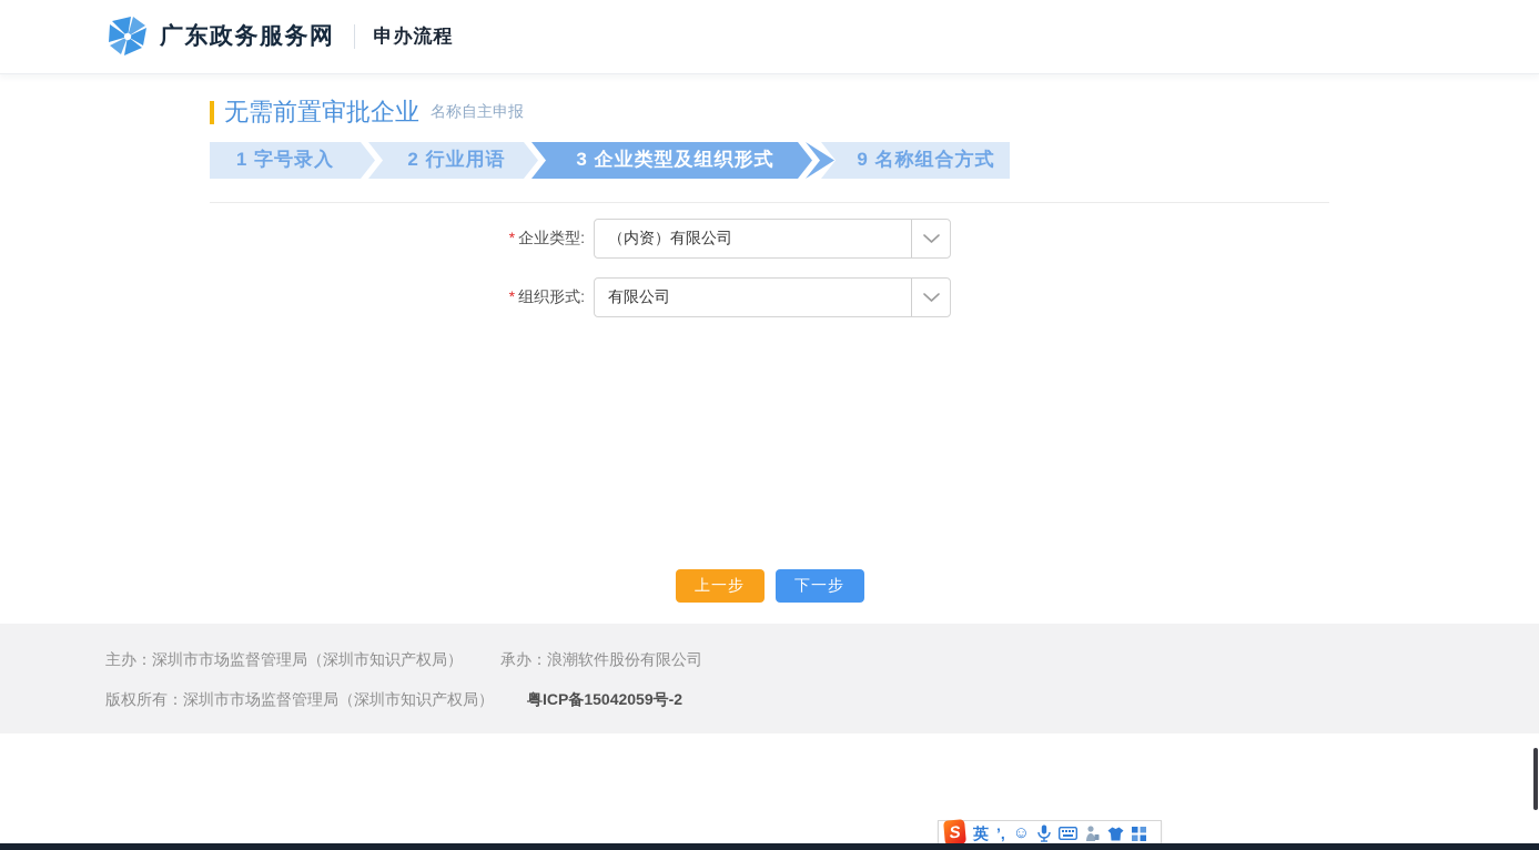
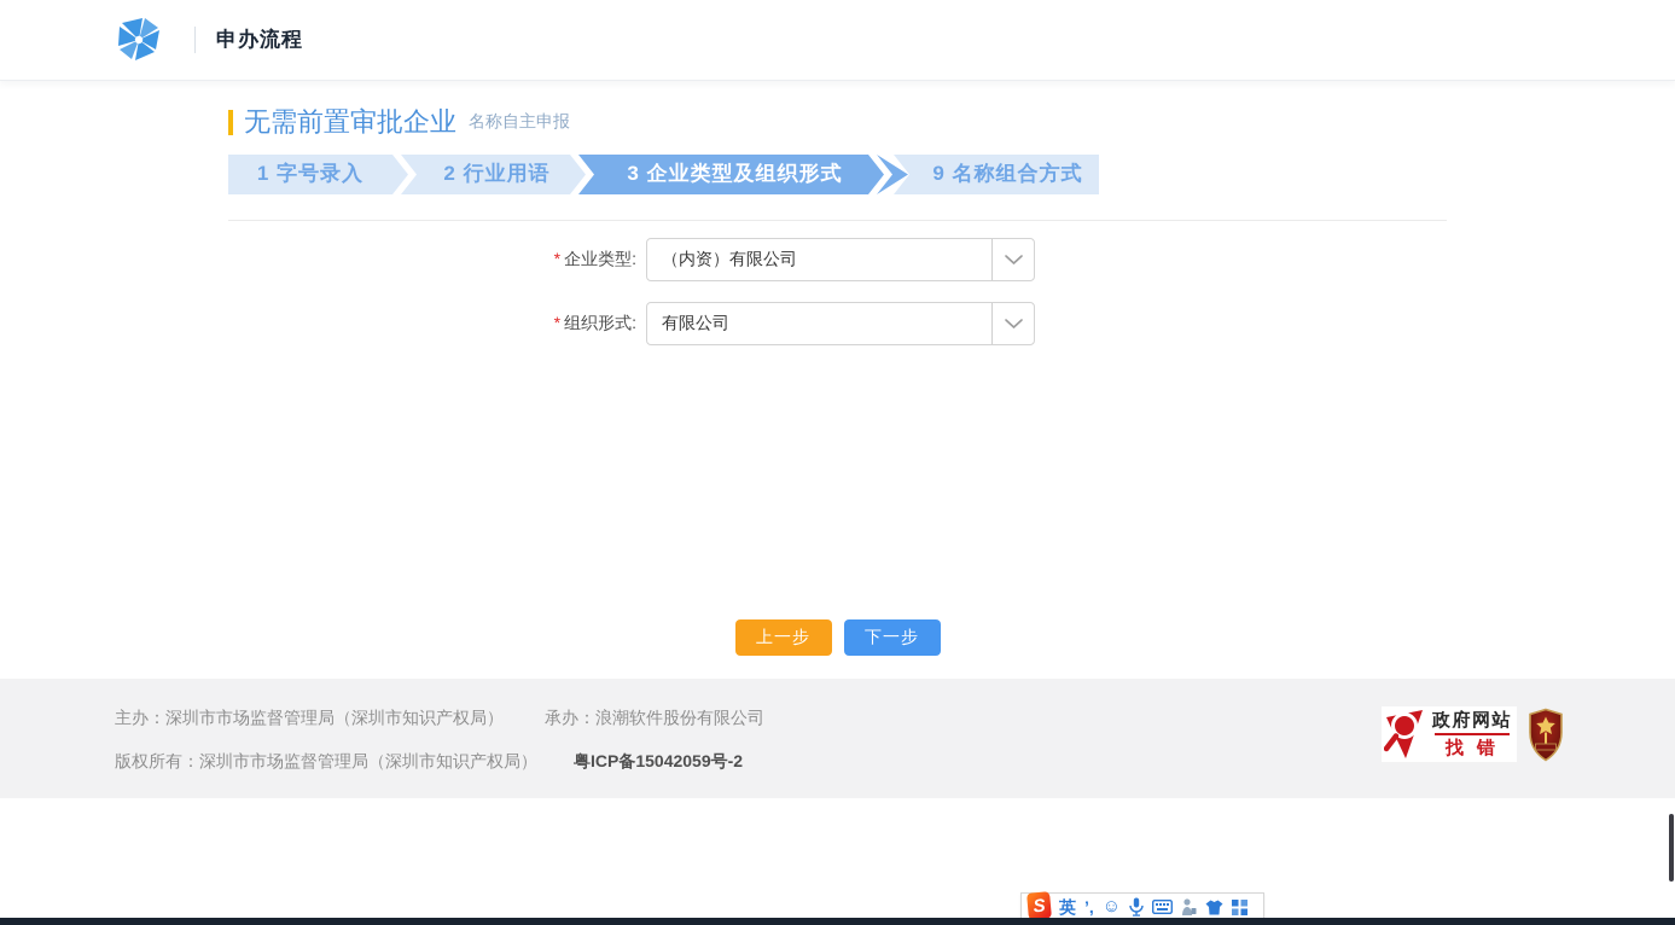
- 广东政务服务网
  申办流程
  无需前置审批企业
  名称自主申报
  1 字号录入
  2 行业用语
  3 企业类型及组织形式
  9 名称组合方式
  * 企业类型:
  （内资）有限公司
  * 组织形式:
  有限公司
  上一步
  下一步
  主办：深圳市市场监督管理局（深圳市知识产权局） 承办：浪潮软件股份有限公司
  版权所有：深圳市市场监督管理局（深圳市知识产权局） 粤ICP备15042059号-2
+ 政府网站
+ 找错
  英
  ’,
  ☺
